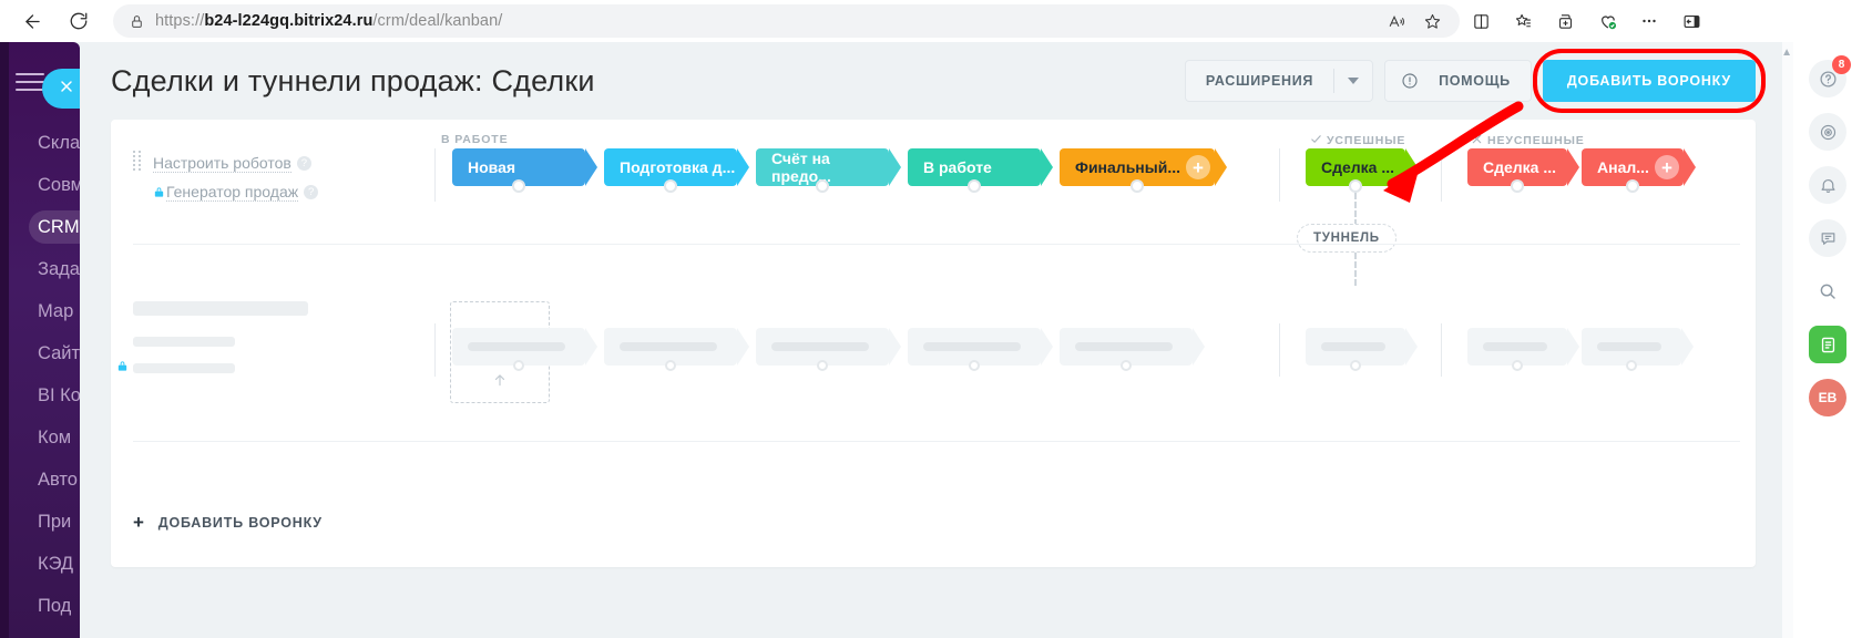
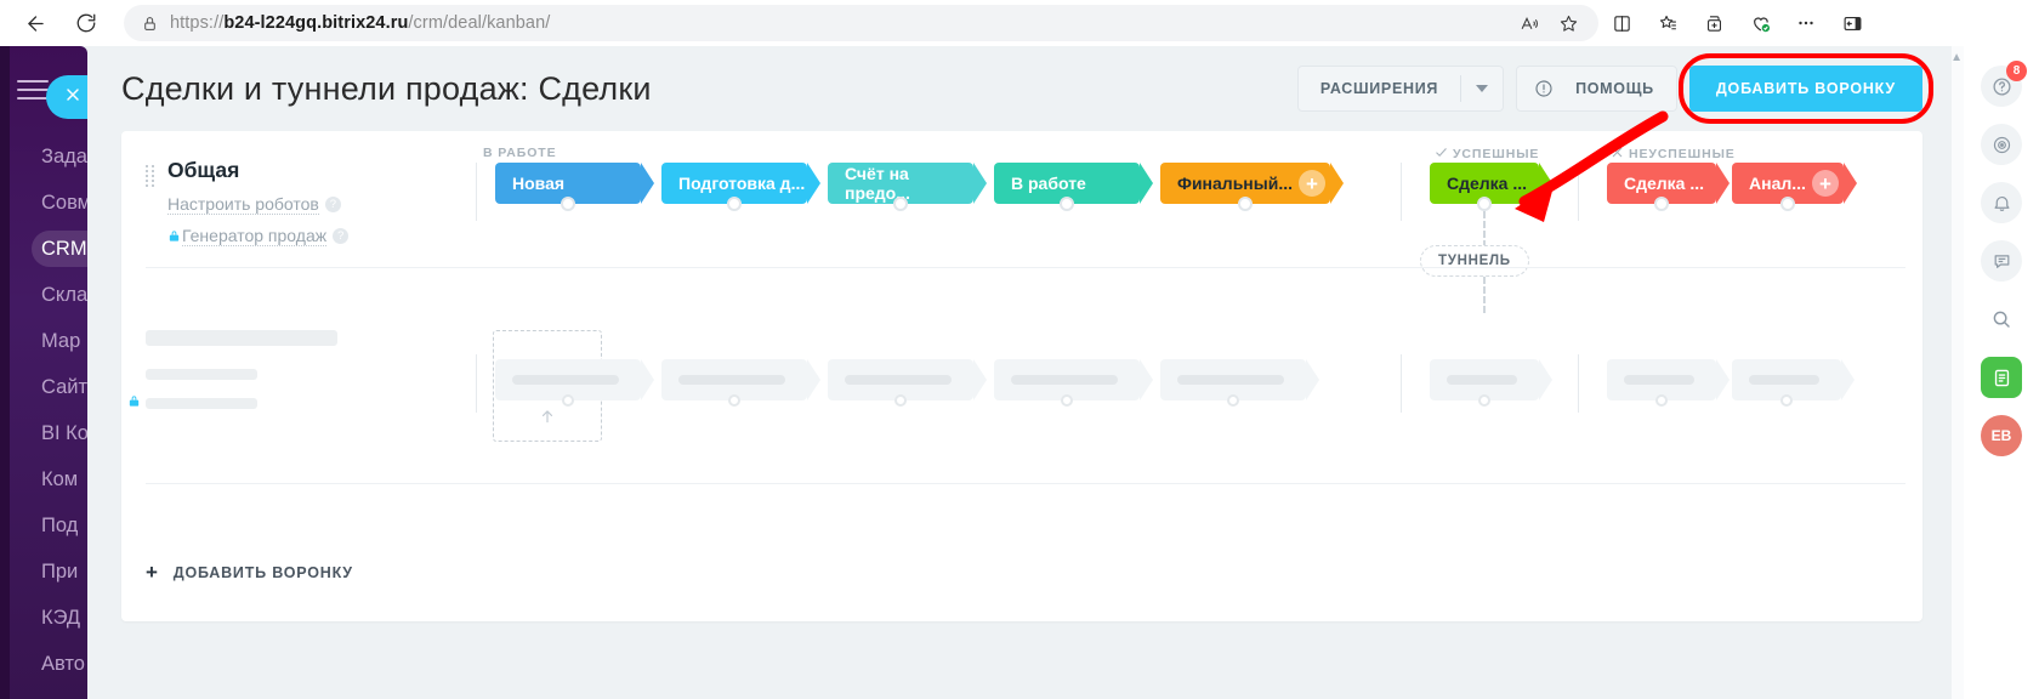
  https://b24-l224gq.bitrix24.ru/crm/deal/kanban/
- Скла
+ Зада
  Совм
  CRM
- Зада
+ Скла
  Мар
  Сайт
  BI Ко
  Ком
- Авто
+ Под
  При
  КЭД
- Под
+ Авто
  Сделки и туннели продаж: Сделки
  РАСШИРЕНИЯ
  ПОМОЩЬ
  ДОБАВИТЬ ВОРОНКУ
+ Общая
  Настроить роботов
  Генератор продаж
  ?
  В РАБОТЕ
  УСПЕШНЫЕ
  НЕУСПЕШНЫЕ
  Новая
  Подготовка д...
  Счёт на предо...
  В работе
  Финальный...
  +
  Сделка ...
  Сделка ...
  Анал...
  +
  ТУННЕЛЬ
  +
  ДОБАВИТЬ ВОРОНКУ
  ▲
  8
  ЕВ
